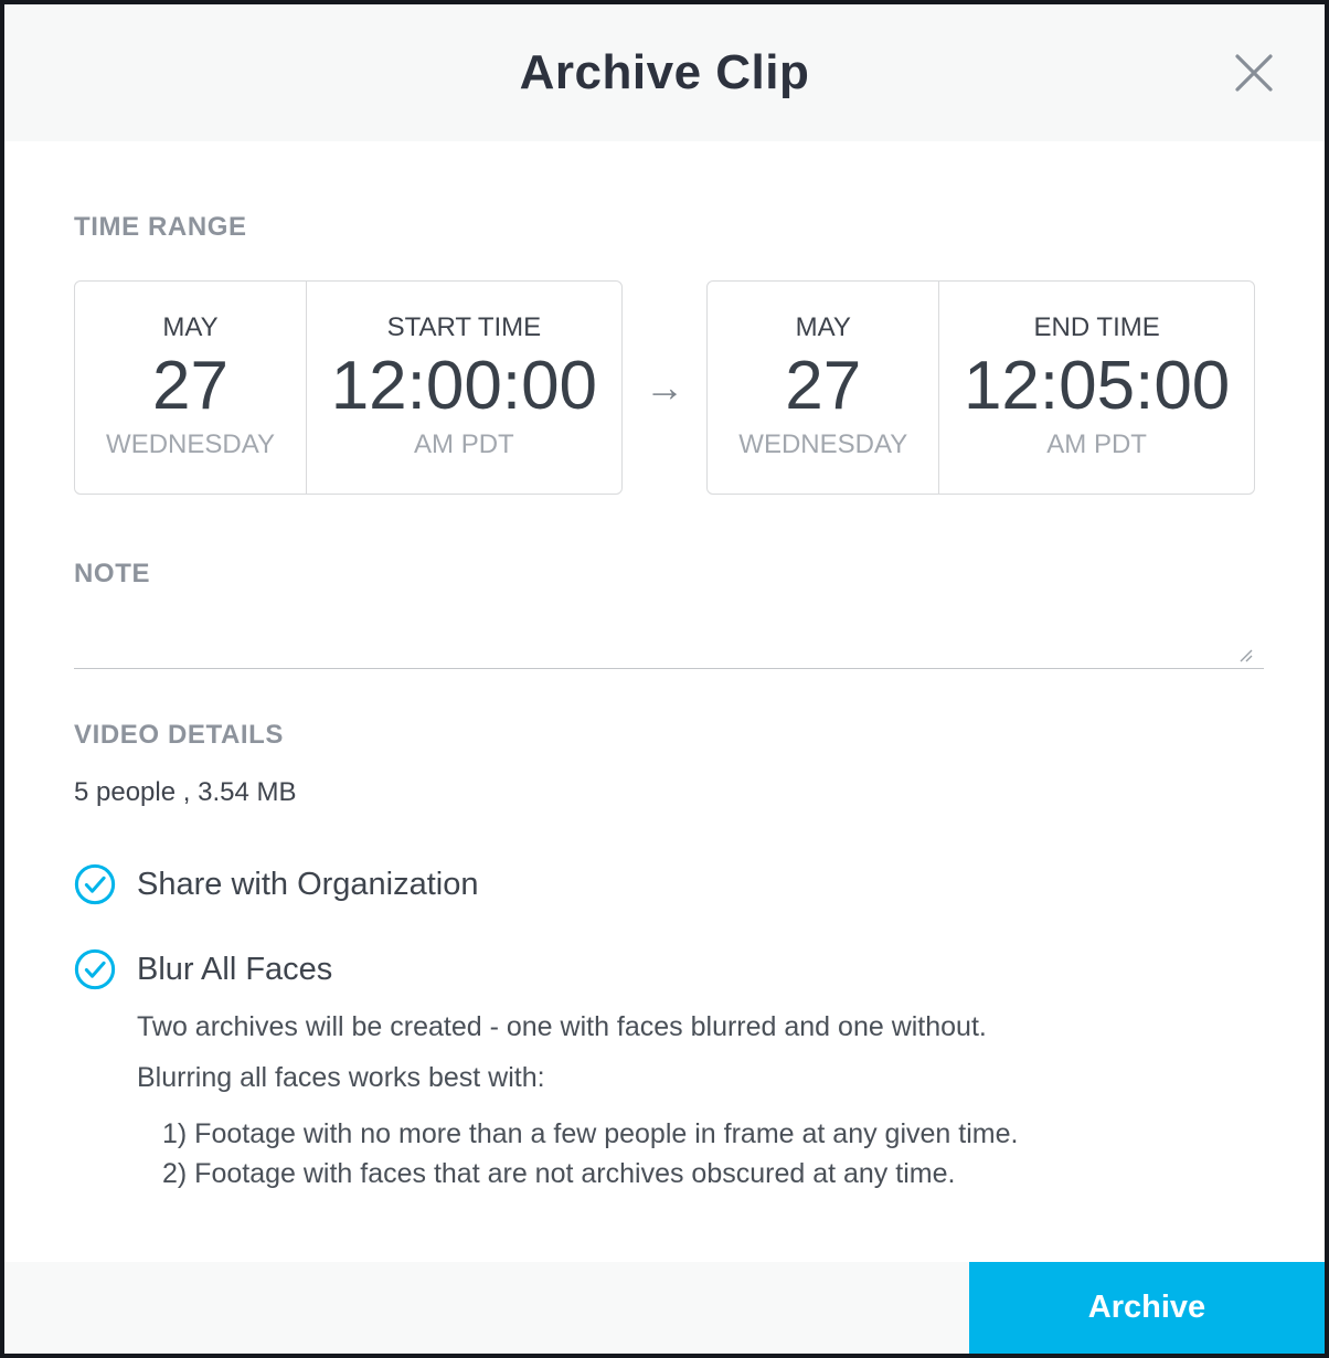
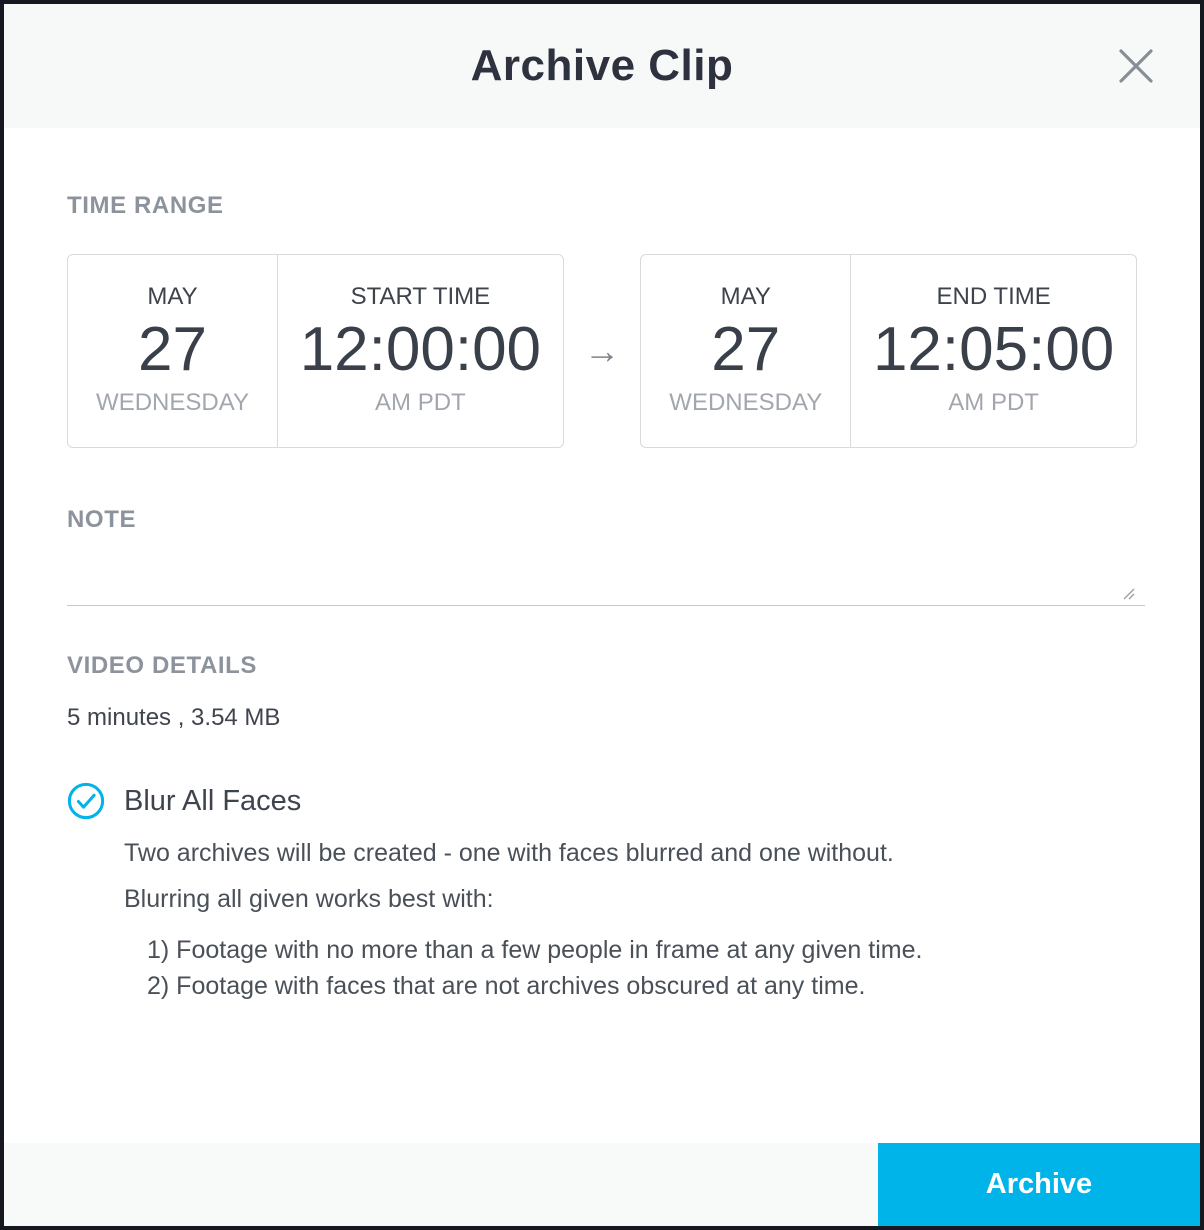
  Archive Clip
  TIME RANGE
  MAY
  27
  WEDNESDAY
  START TIME
  12:00:00
  AM PDT
  →
  MAY
  27
  WEDNESDAY
  END TIME
  12:05:00
  AM PDT
  NOTE
  VIDEO DETAILS
- 5 people , 3.54 MB
+ 5 minutes , 3.54 MB
- Share with Organization
  Blur All Faces
  Two archives will be created - one with faces blurred and one without.
- Blurring all faces works best with:
+ Blurring all given works best with:
  1) Footage with no more than a few people in frame at any given time.
  2) Footage with faces that are not archives obscured at any time.
  Archive
